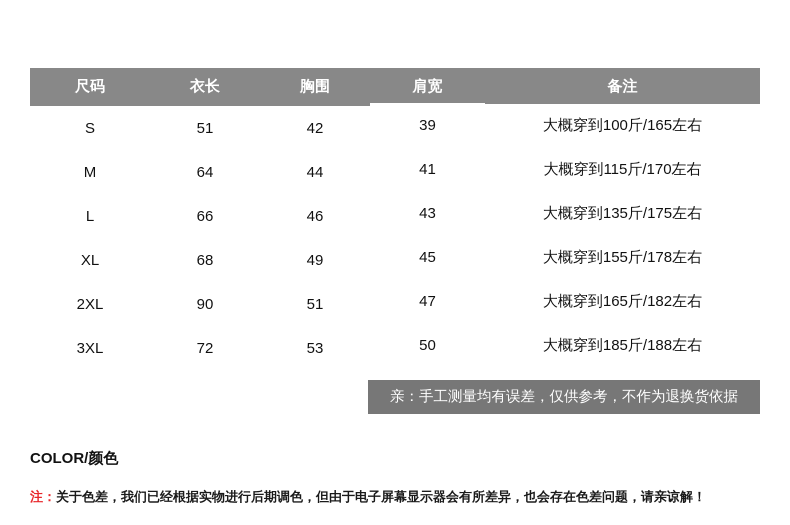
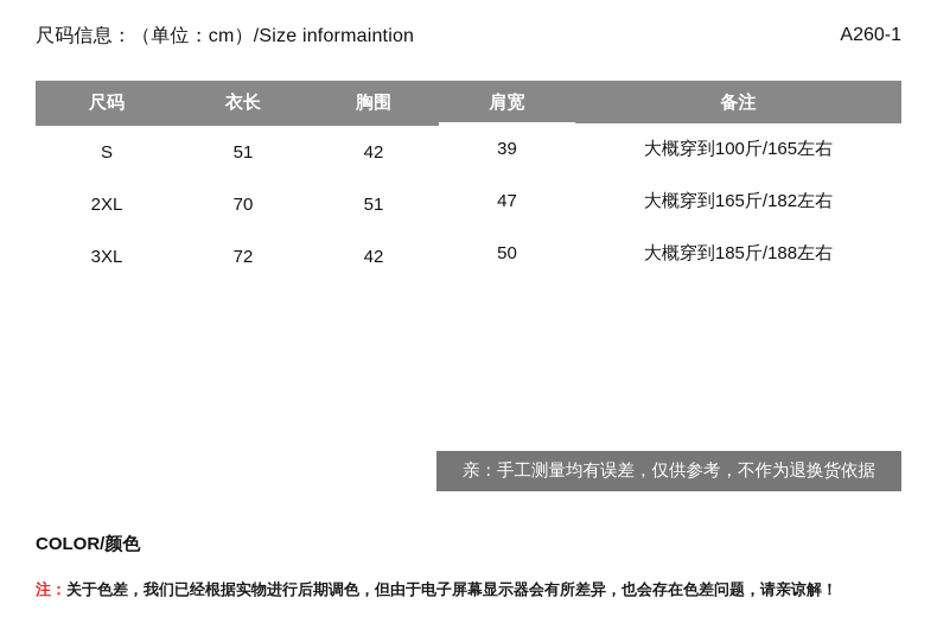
+ 尺码信息：（单位：cm）/Size informaintion
+ A260-1
  尺码	衣长	胸围	肩宽	备注
  S	51	42	39	大概穿到100斤/165左右
- M	64	44	41	大概穿到115斤/170左右
- L	66	46	43	大概穿到135斤/175左右
- XL	68	49	45	大概穿到155斤/178左右
- 2XL	90	51	47	大概穿到165斤/182左右
+ 2XL	70	51	47	大概穿到165斤/182左右
- 3XL	72	53	50	大概穿到185斤/188左右
+ 3XL	72	42	50	大概穿到185斤/188左右
  亲：手工测量均有误差，仅供参考，不作为退换货依据
  COLOR/颜色
  注：关于色差，我们已经根据实物进行后期调色，但由于电子屏幕显示器会有所差异，也会存在色差问题，请亲谅解！
